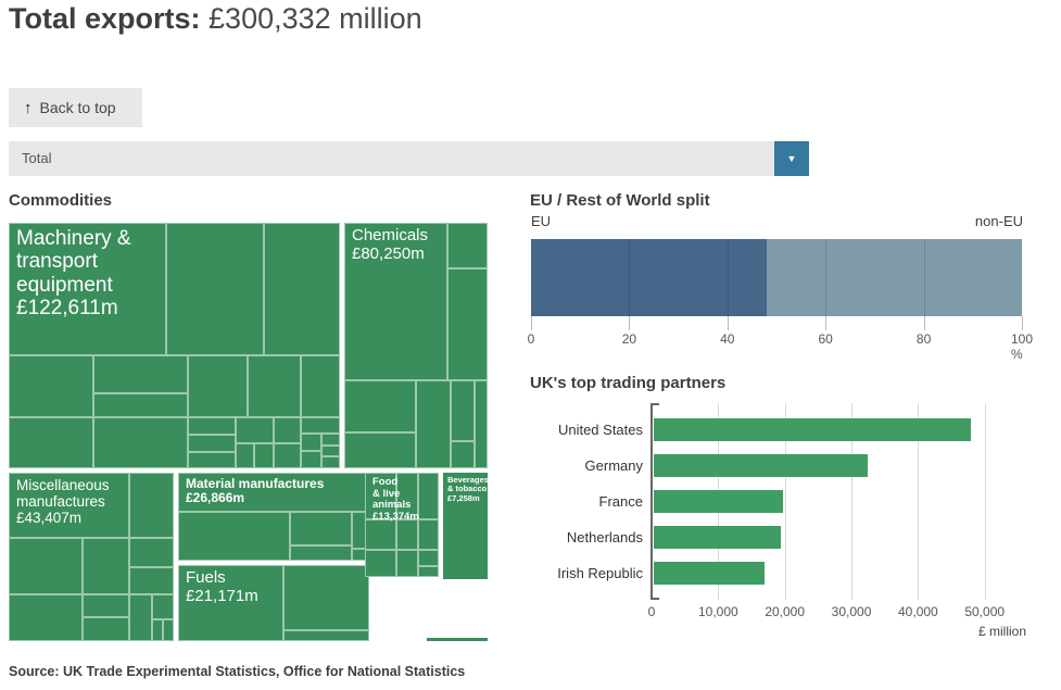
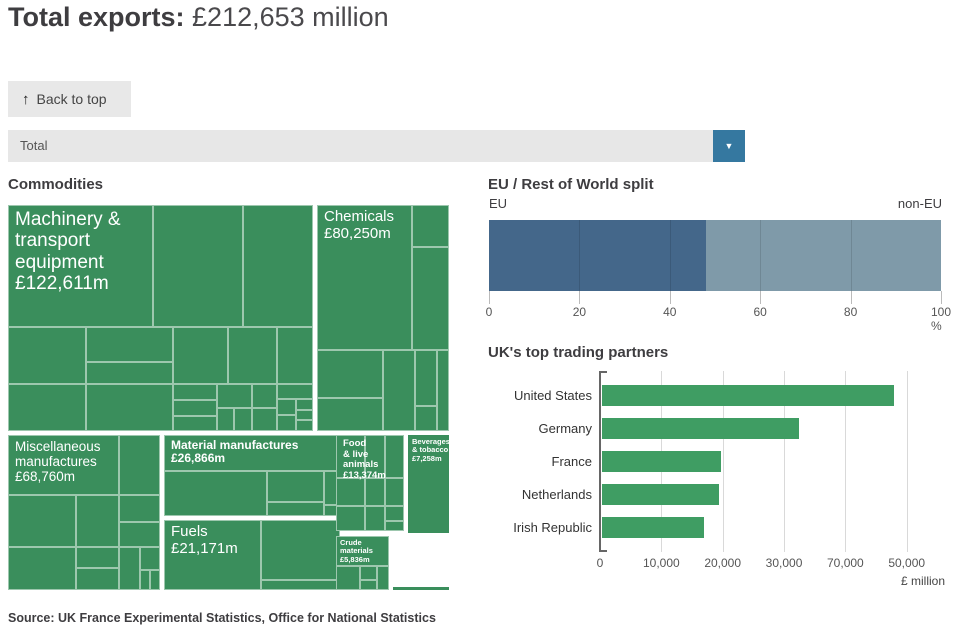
- Total exports: £300,332 million
+ Total exports: £212,653 million
  ↑
  Back to top
  Total
  ▼
  Commodities
  EU / Rest of World split
  Machinery & transport equipment £122,611m
  Chemicals £80,250m
- Miscellaneous manufactures £43,407m
+ Miscellaneous manufactures £68,760m
  Material manufactures £26,866m
  Fuels £21,171m
  Food & live animals £13,374m
  Beverages & tobacco £7,258m
+ Crude materials £5,836m
  EU
  non-EU
  0
  20
  40
  60
  80
  100
  %
  UK's top trading partners
  United States
  Germany
  France
  Netherlands
  Irish Republic
  0
  10,000
  20,000
  30,000
- 40,000
+ 70,000
  50,000
  £ million
- Source: UK Trade Experimental Statistics, Office for National Statistics
+ Source: UK France Experimental Statistics, Office for National Statistics
